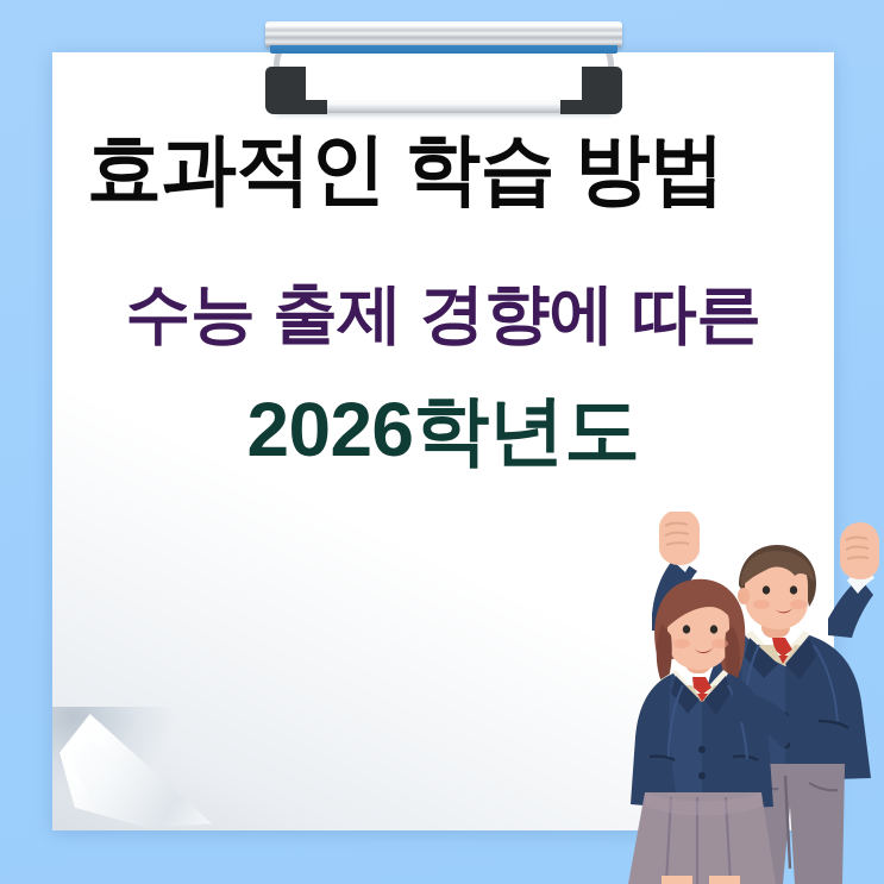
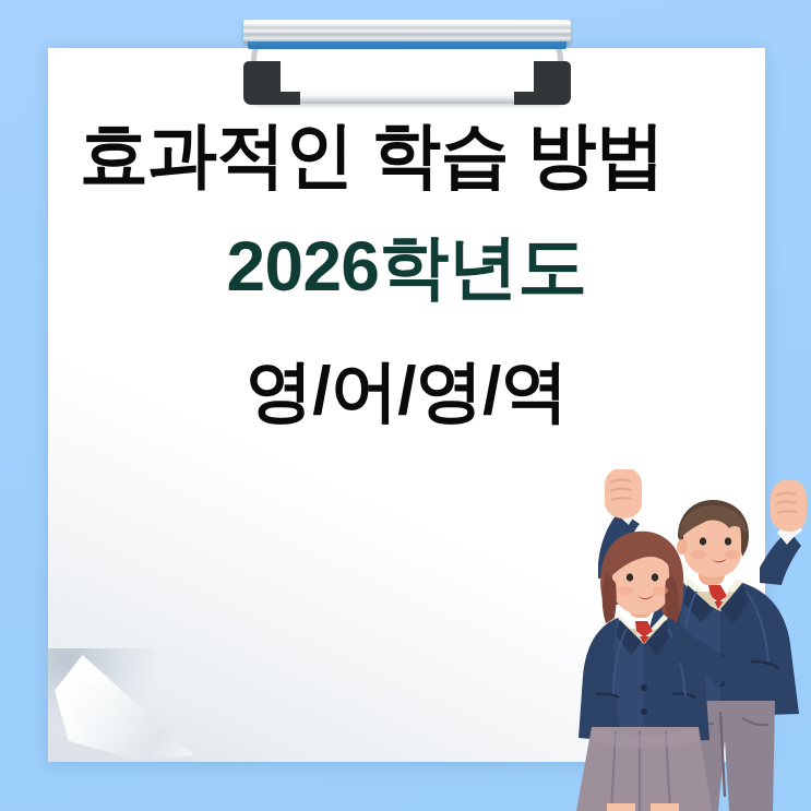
  효과적인 학습 방법
- 수능 출제 경향에 따른
  2026학년도
+ 영/어/영/역
